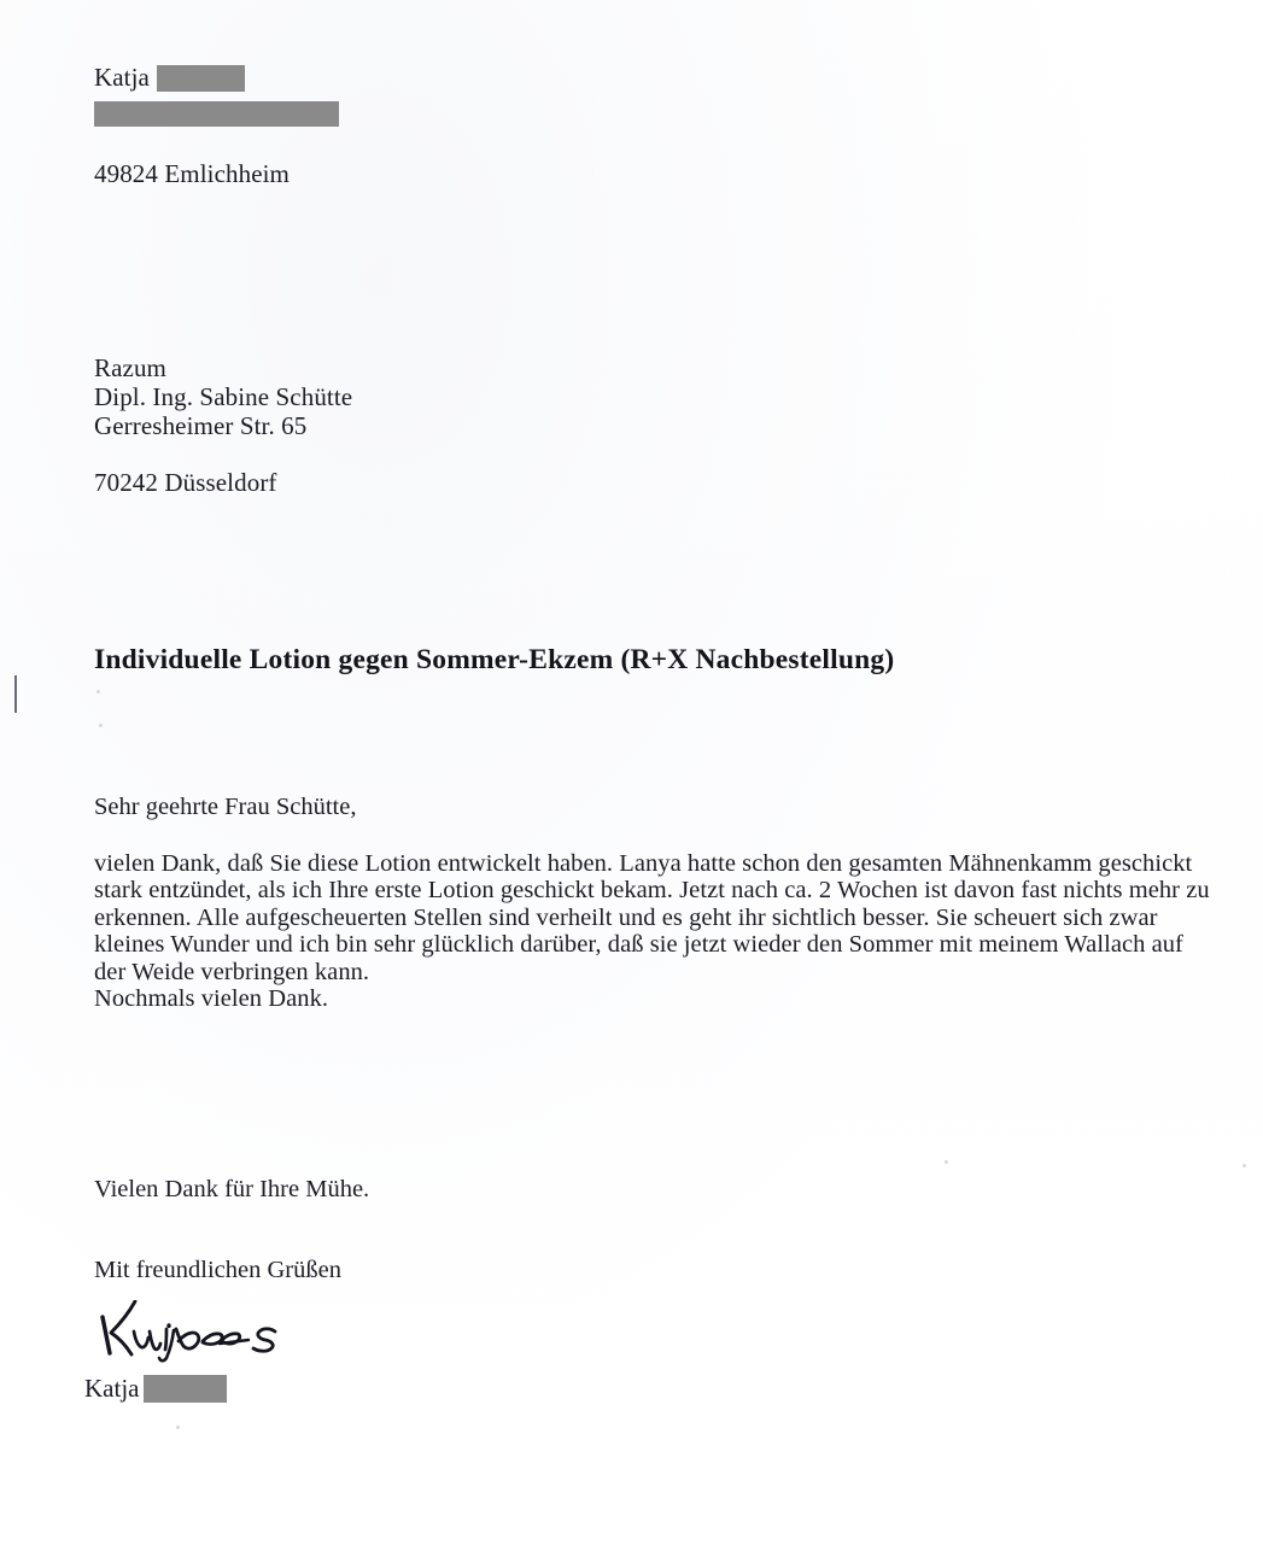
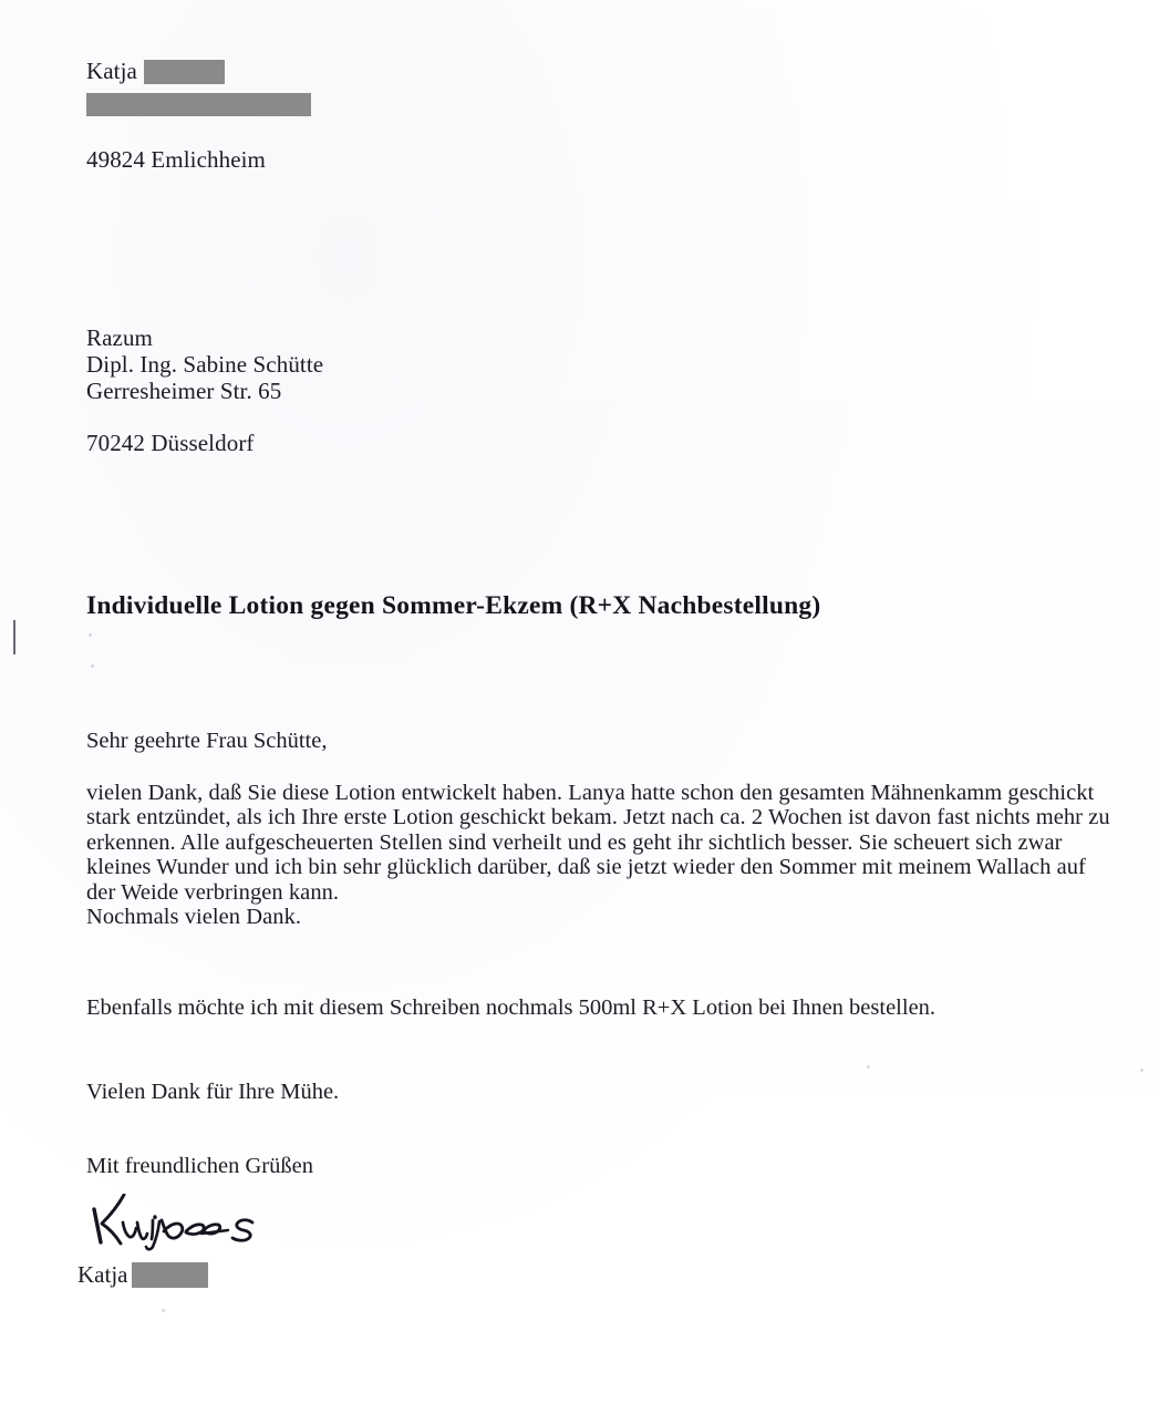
  Katja
  49824 Emlichheim
  Razum
  Dipl. Ing. Sabine Schütte
  Gerresheimer Str. 65
  70242 Düsseldorf
  Individuelle Lotion gegen Sommer-Ekzem (R+X Nachbestellung)
  Sehr geehrte Frau Schütte,
  vielen Dank, daß Sie diese Lotion entwickelt haben. Lanya hatte schon den gesamten Mähnenkamm geschickt
  stark entzündet, als ich Ihre erste Lotion geschickt bekam. Jetzt nach ca. 2 Wochen ist davon fast nichts mehr zu
  erkennen. Alle aufgescheuerten Stellen sind verheilt und es geht ihr sichtlich besser. Sie scheuert sich zwar
  kleines Wunder und ich bin sehr glücklich darüber, daß sie jetzt wieder den Sommer mit meinem Wallach auf
  der Weide verbringen kann.
  Nochmals vielen Dank.
+ Ebenfalls möchte ich mit diesem Schreiben nochmals 500ml R+X Lotion bei Ihnen bestellen.
  Vielen Dank für Ihre Mühe.
  Mit freundlichen Grüßen
  Katja
